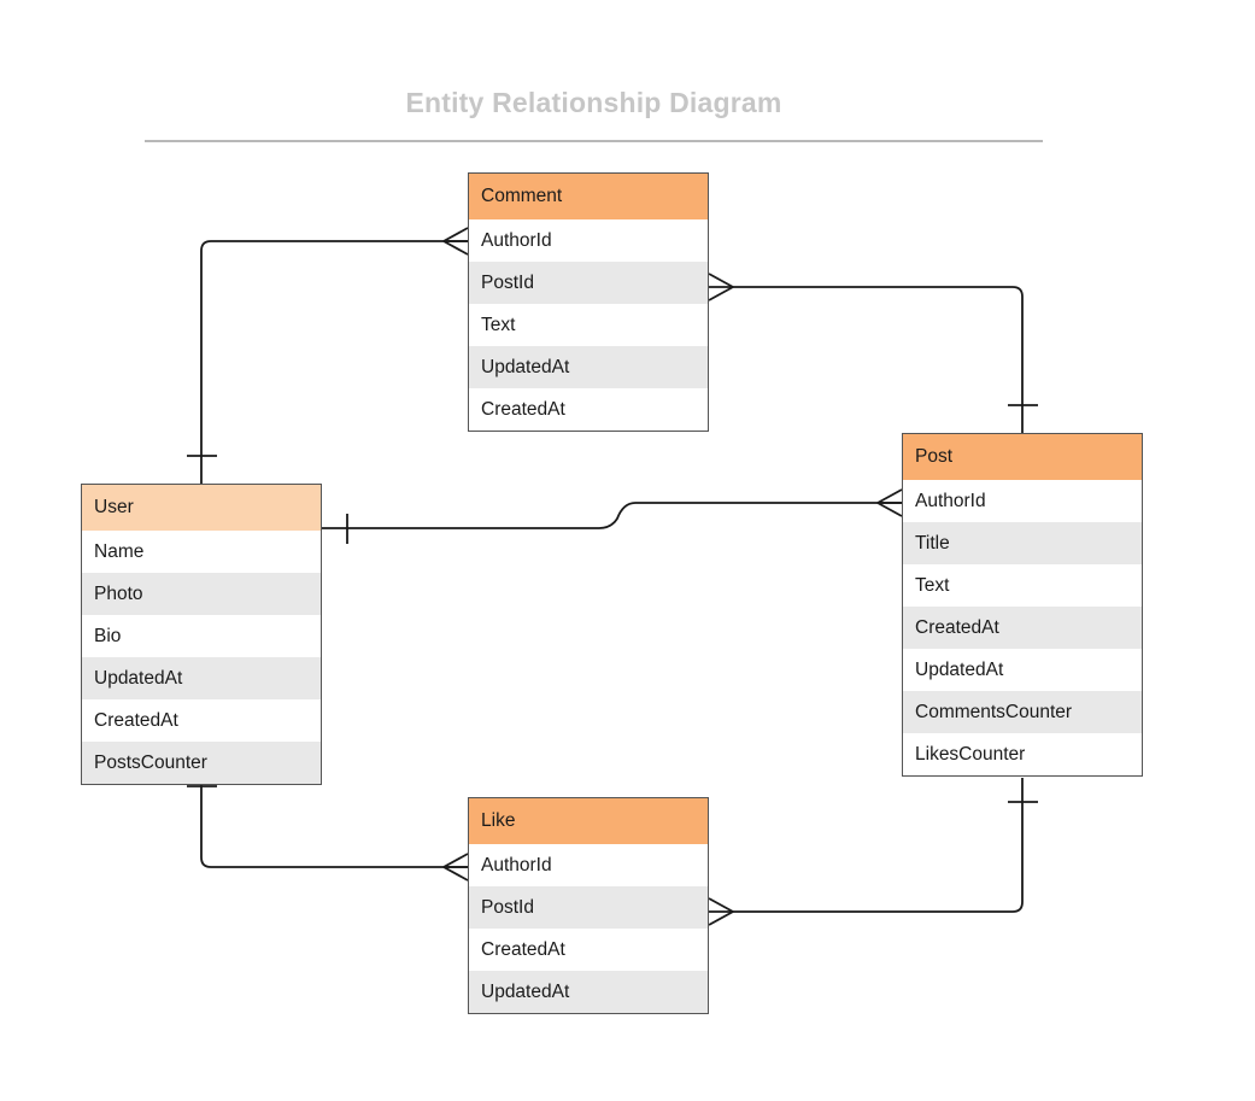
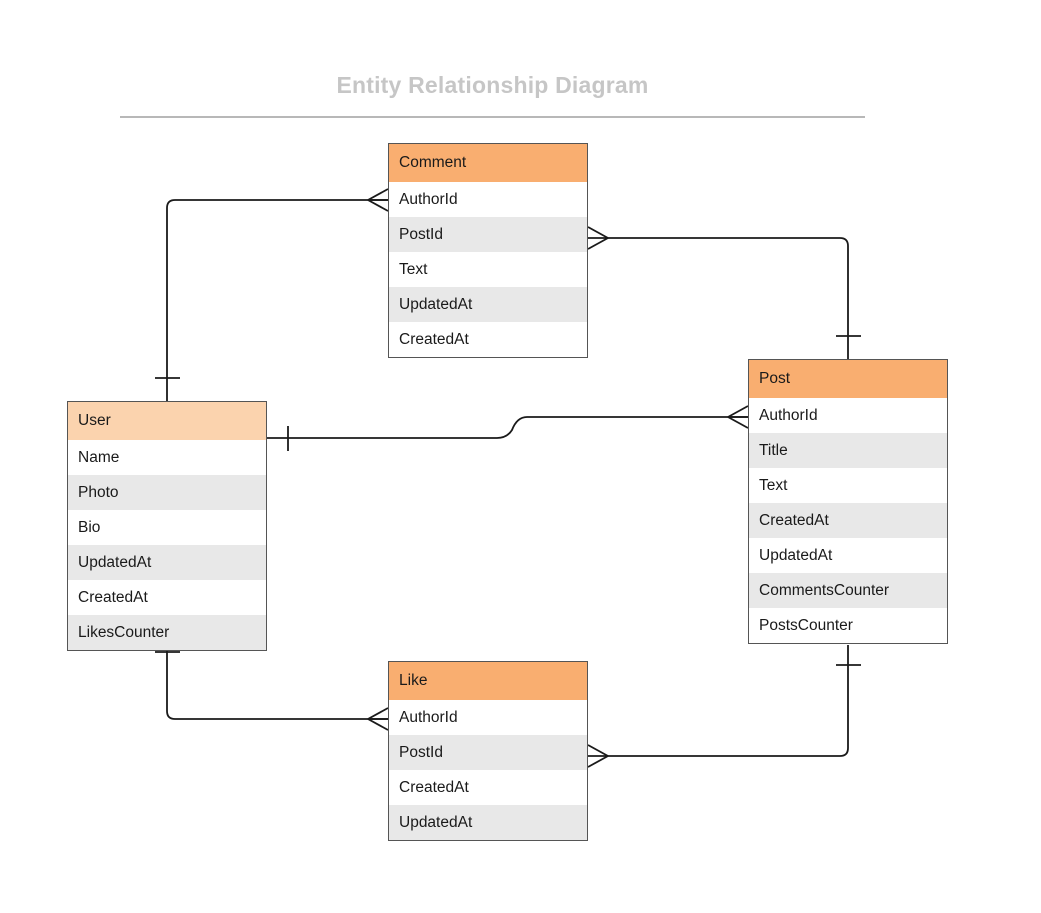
  Entity Relationship Diagram
  Comment
  AuthorId
  PostId
  Text
  UpdatedAt
  CreatedAt
  User
  Name
  Photo
  Bio
  UpdatedAt
  CreatedAt
- PostsCounter
+ LikesCounter
  Post
  AuthorId
  Title
  Text
  CreatedAt
  UpdatedAt
  CommentsCounter
- LikesCounter
+ PostsCounter
  Like
  AuthorId
  PostId
  CreatedAt
  UpdatedAt
